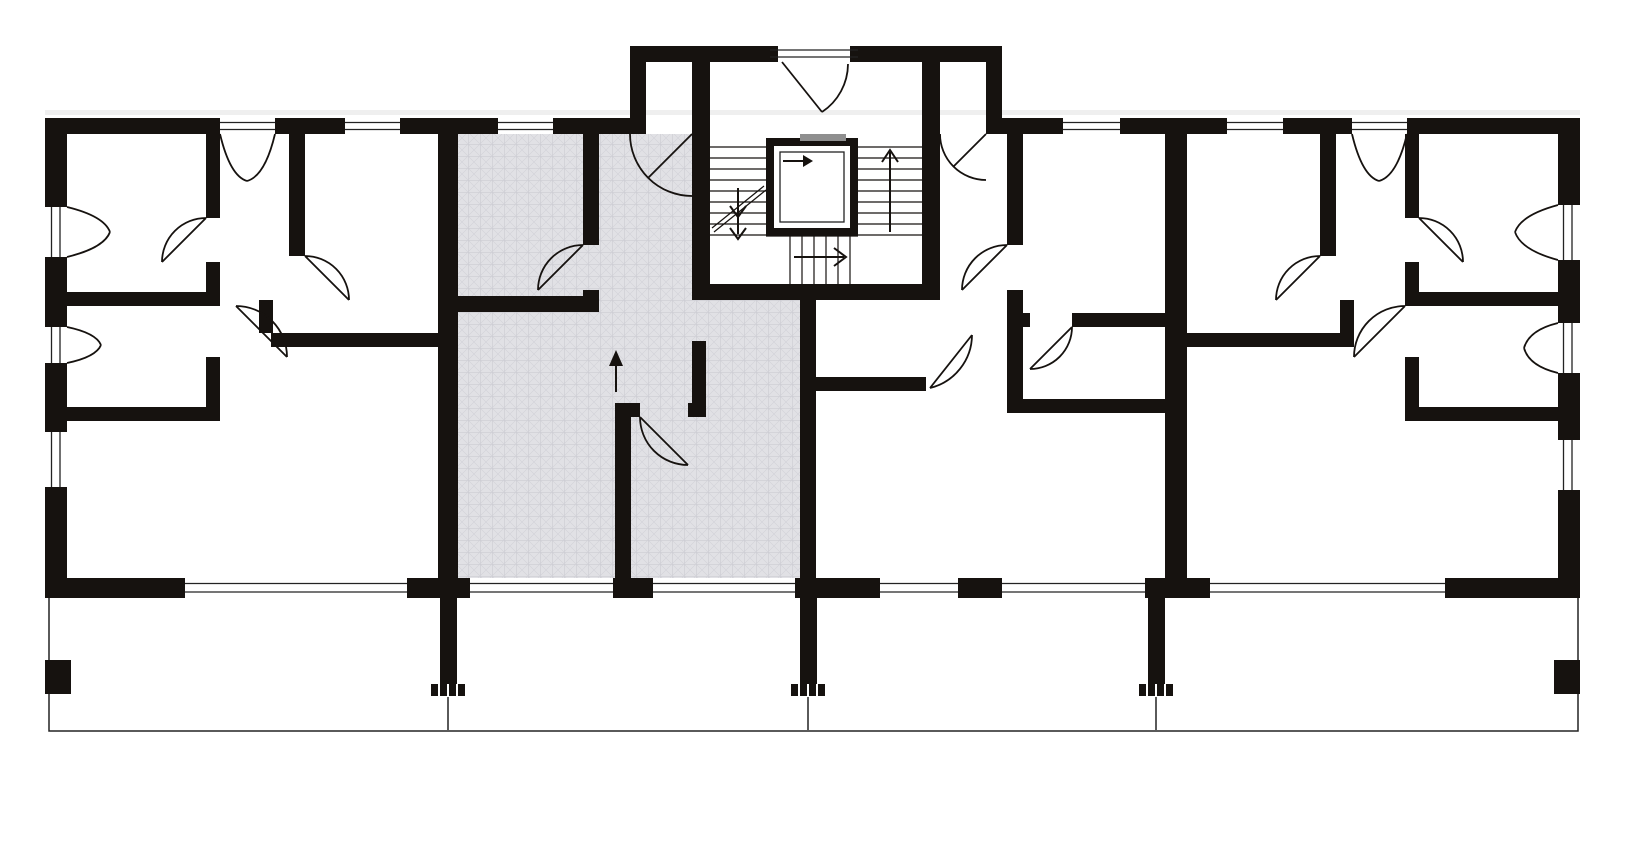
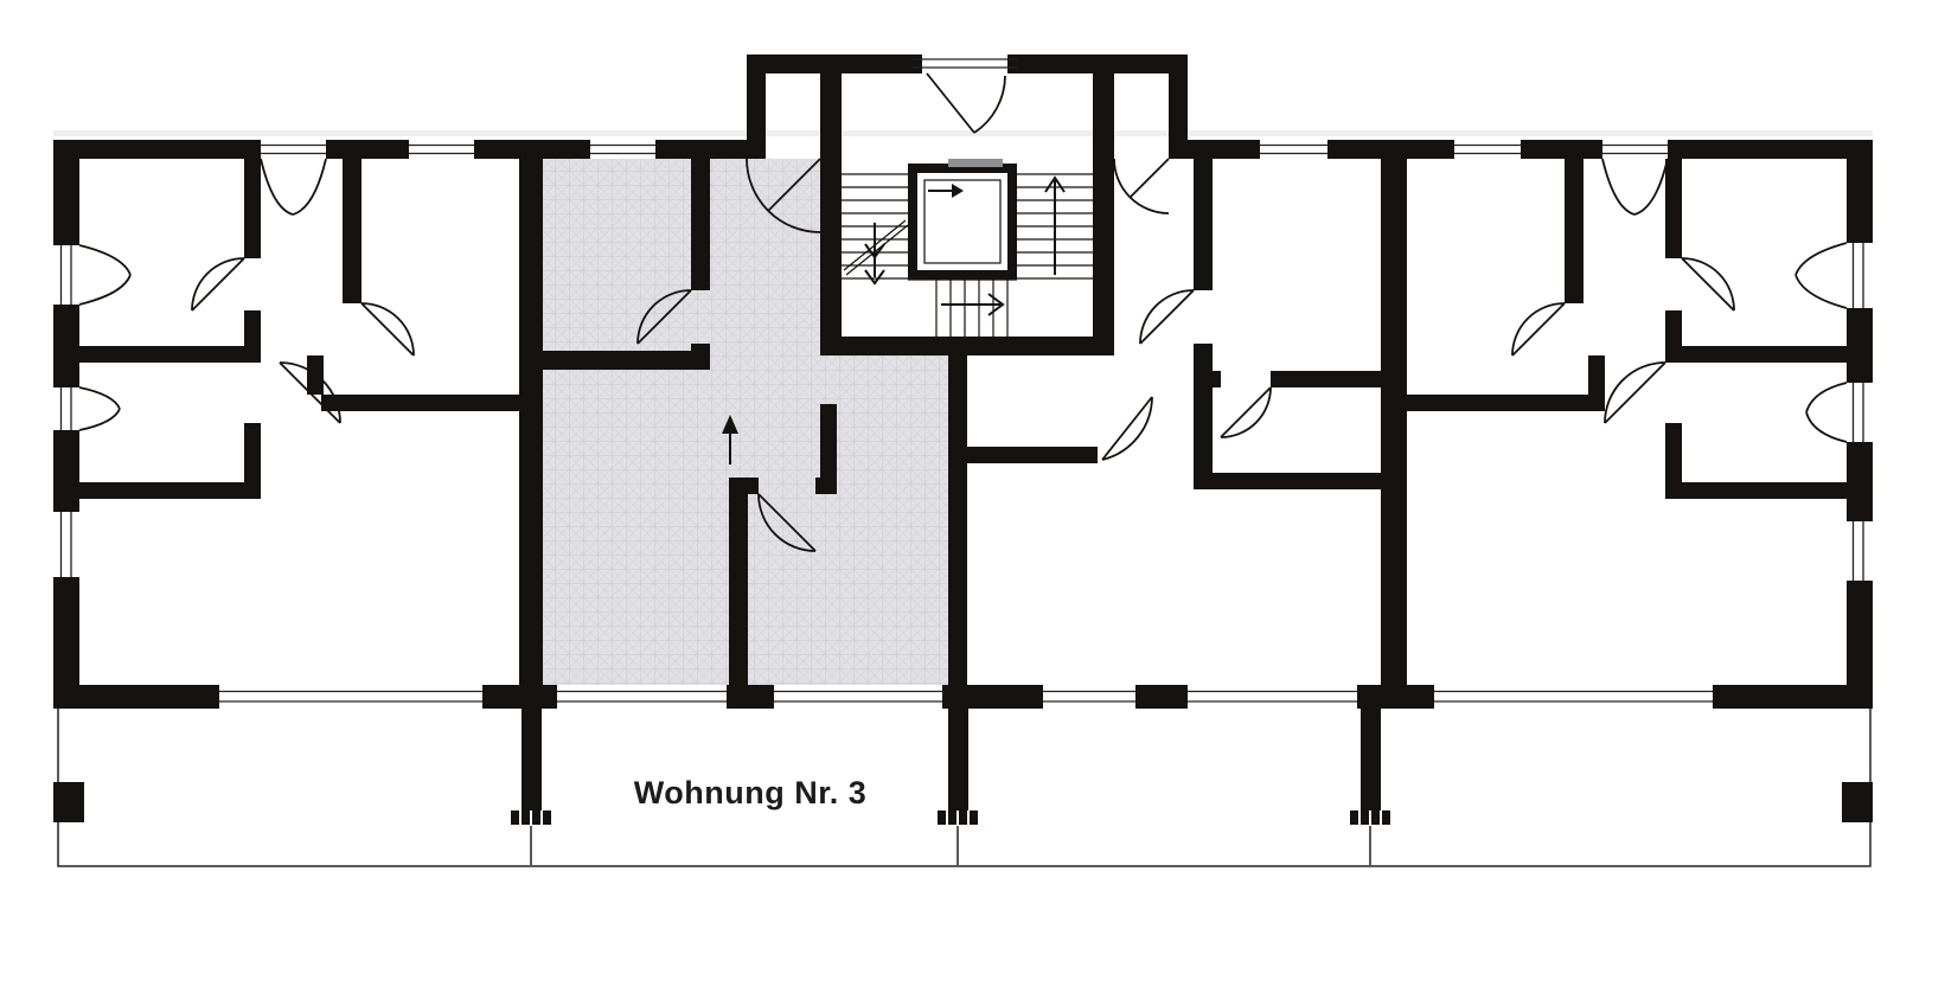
+ Wohnung Nr. 3
